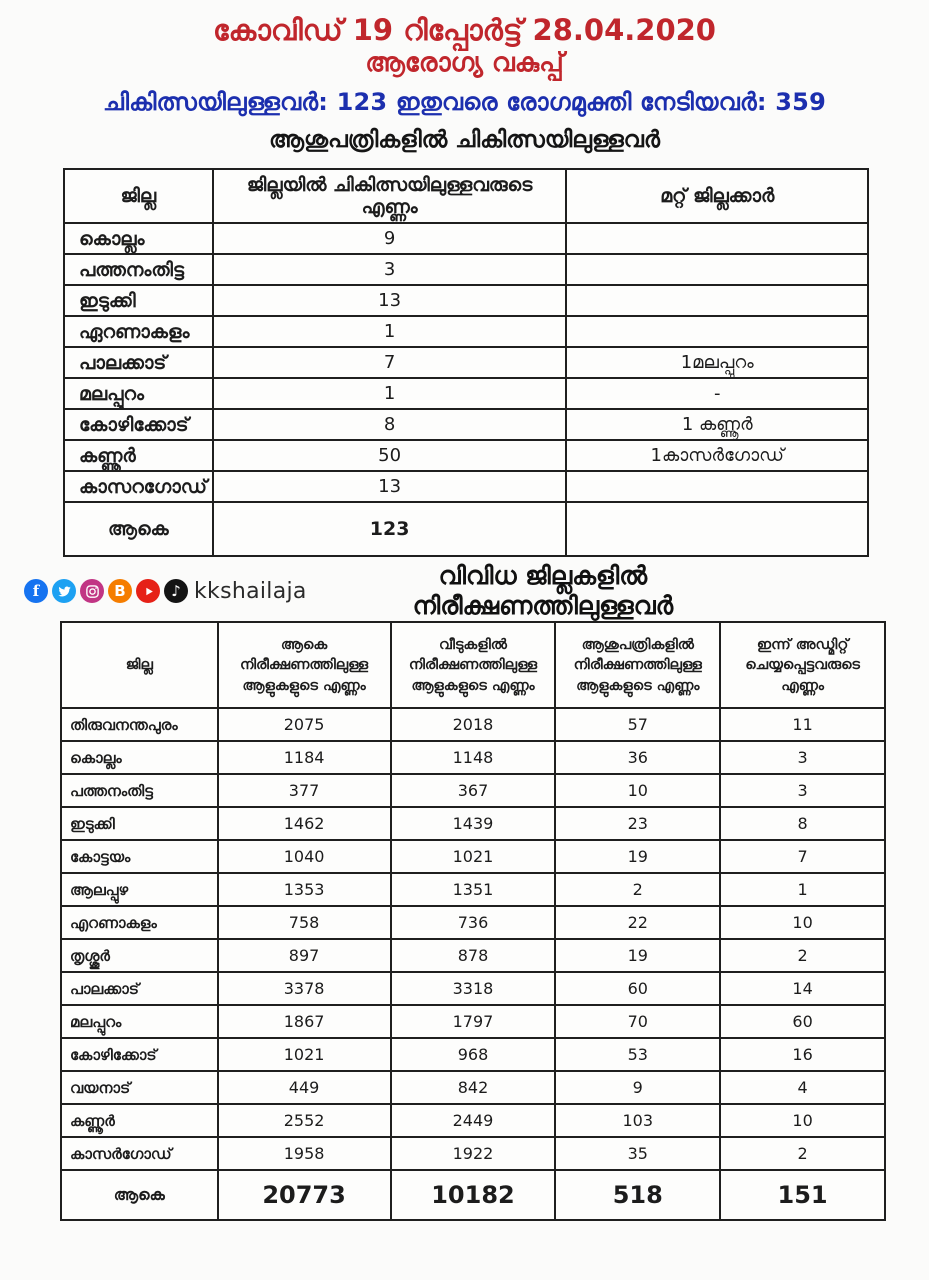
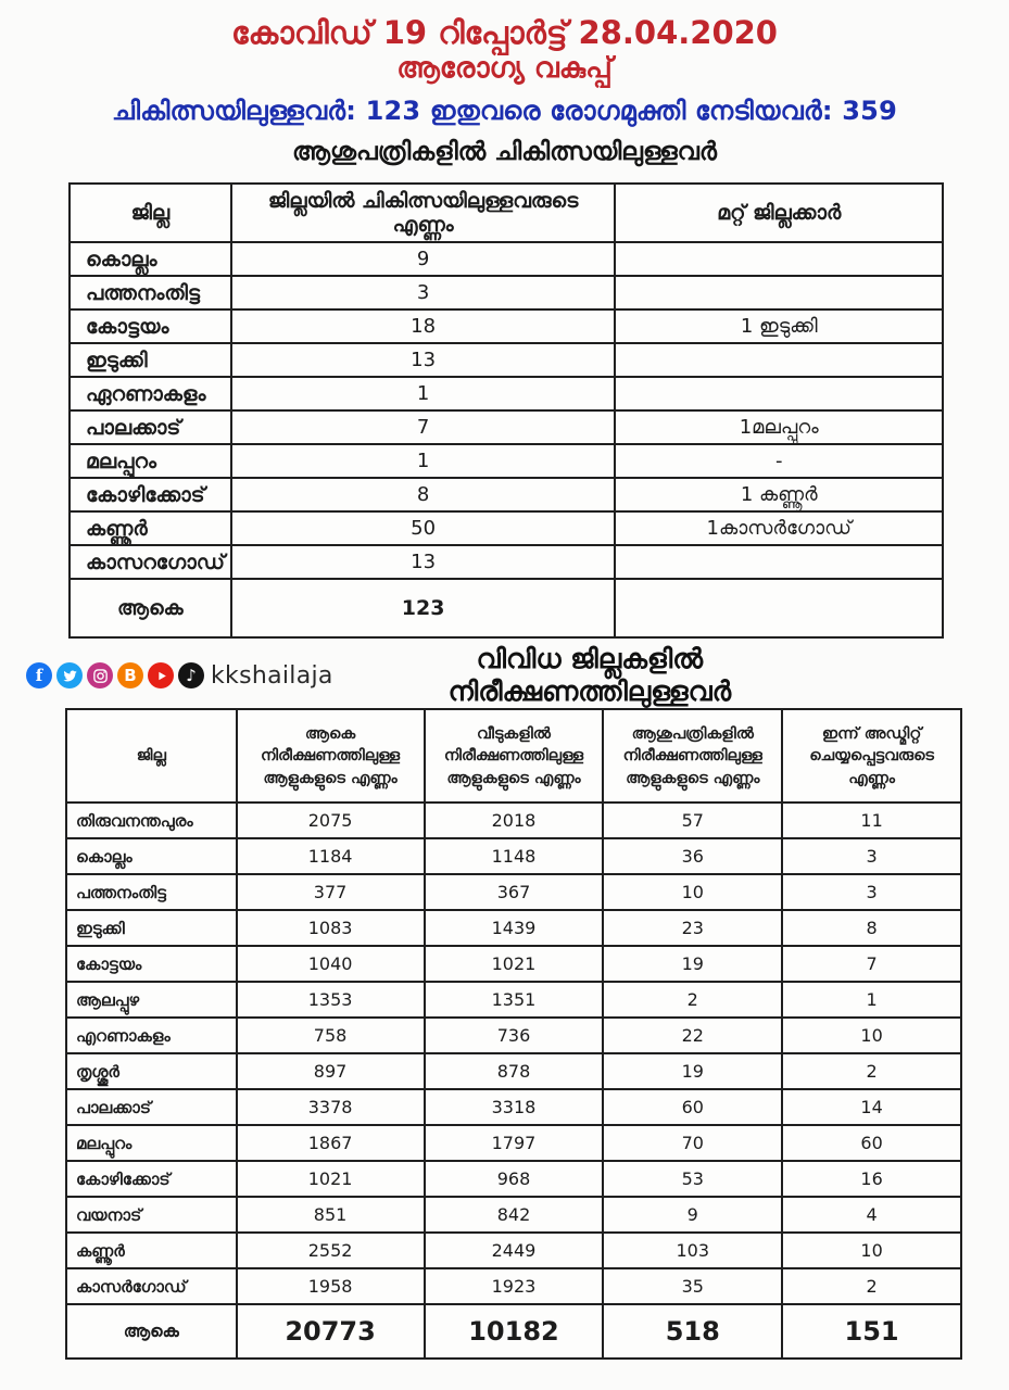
  കോവിഡ് 19 റിപ്പോർട്ട് 28.04.2020
  ആരോഗ്യ വകുപ്പ്
  ചികിത്സയിലുള്ളവർ: 123 ഇതുവരെ രോഗമുക്തി നേടിയവർ: 359
  ആശുപത്രികളിൽ ചികിത്സയിലുള്ളവർ
  ജില്ല	ജില്ലയിൽ ചികിത്സയിലുള്ളവരുടെ എണ്ണം	മറ്റ് ജില്ലക്കാർ
  കൊല്ലം	9
  പത്തനംതിട്ട	3
+ കോട്ടയം	18	1 ഇടുക്കി
  ഇടുക്കി	13
  ഏറണാകളം	1
  പാലക്കാട്	7	1മലപ്പുറം
  മലപ്പുറം	1	-
  കോഴിക്കോട്	8	1 കണ്ണൂർ
  കണ്ണൂർ	50	1കാസർഗോഡ്
  കാസറഗോഡ്	13
  ആകെ	123
  f
  B
  ♪
  kkshailaja
  വിവിധ ജില്ലകളിൽ നിരീക്ഷണത്തിലുള്ളവർ
  ജില്ല	ആകെ നിരീക്ഷണത്തിലുള്ള ആളുകളുടെ എണ്ണം	വീടുകളിൽ നിരീക്ഷണത്തിലുള്ള ആളുകളുടെ എണ്ണം	ആശുപത്രികളിൽ നിരീക്ഷണത്തിലുള്ള ആളുകളുടെ എണ്ണം	ഇന്ന് അഡ്മിറ്റ് ചെയ്യപ്പെട്ടവരുടെ എണ്ണം
  തിരുവനന്തപുരം	2075	2018	57	11
  കൊല്ലം	1184	1148	36	3
  പത്തനംതിട്ട	377	367	10	3
- ഇടുക്കി	1462	1439	23	8
+ ഇടുക്കി	1083	1439	23	8
  കോട്ടയം	1040	1021	19	7
  ആലപ്പുഴ	1353	1351	2	1
  എറണാകളം	758	736	22	10
  തൃശ്ശൂർ	897	878	19	2
  പാലക്കാട്	3378	3318	60	14
  മലപ്പുറം	1867	1797	70	60
  കോഴിക്കോട്	1021	968	53	16
- വയനാട്	449	842	9	4
+ വയനാട്	851	842	9	4
  കണ്ണൂർ	2552	2449	103	10
- കാസർഗോഡ്	1958	1922	35	2
+ കാസർഗോഡ്	1958	1923	35	2
  ആകെ	20773	10182	518	151
